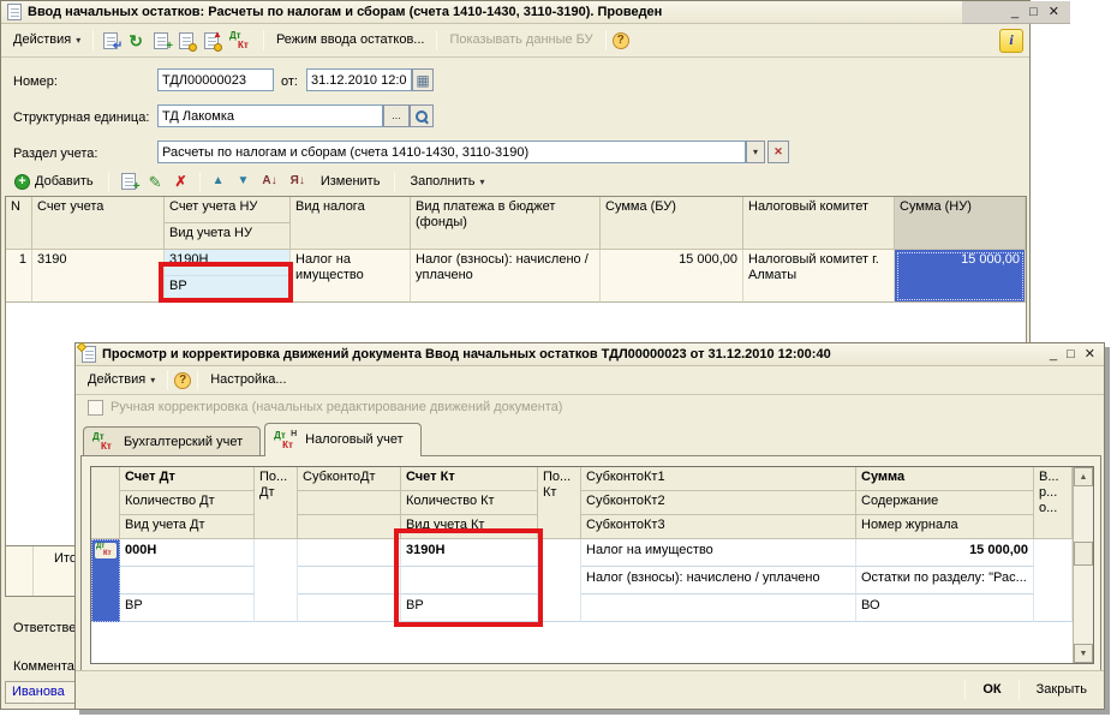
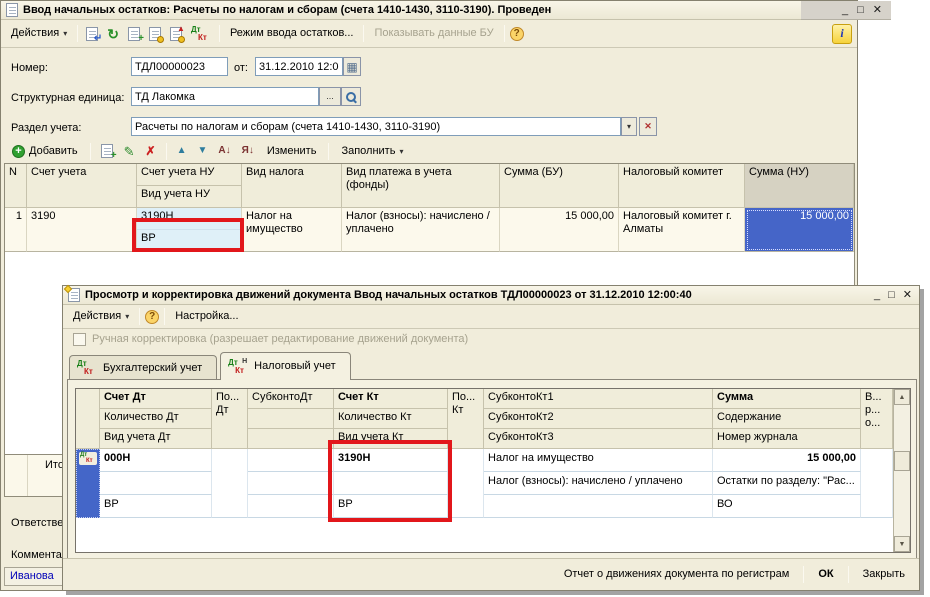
  Ввод начальных остатков: Расчеты по налогам и сборам (счета 1410-1430, 3110-3190). Проведен
  _
  □
  ✕
  Действия
  ▾
  ↵
  ↻
  +
  ▲
  Дт
  Кт
  Режим ввода остатков...
  Показывать данные БУ
  ?
  i
  Номер:
  ТДЛ00000023
  от:
  31.12.2010 12:0
  ▦
  Структурная единица:
  ТД Лакомка
  ...
  Раздел учета:
  Расчеты по налогам и сборам (счета 1410-1430, 3110-3190)
  ▾
  ✕
  +
  Добавить
  +
  ✎
  ✗
  ▲
  ▼
  А↓
  Я↓
  Изменить
  Заполнить
  ▾
  N
  Счет учета
  Счет учета НУ
  Вид налога
- Вид платежа в бюджет (фонды)
+ Вид платежа в учета (фонды)
  Сумма (БУ)
  Налоговый комитет
  Сумма (НУ)
  Вид учета НУ
  1
  3190
  3190Н
  Налог на имущество
  Налог (взносы): начислено / уплачено
  15 000,00
  Налоговый комитет г. Алматы
  15 000,00
  ВР
  Иванова
  Просмотр и корректировка движений документа Ввод начальных остатков ТДЛ00000023 от 31.12.2010 12:00:40
  _
  □
  ✕
  Действия
  ▾
  ?
  Настройка...
- Ручная корректировка (начальных редактирование движений документа)
+ Ручная корректировка (разрешает редактирование движений документа)
  Дт
  Кт
  Бухгалтерский учет
  Дт
  Кт
  Налоговый учет
  Счет Дт
  По...
  Дт
  СубконтоДт
  Счет Кт
  По...
  Кт
  СубконтоКт1
  Сумма
  В...
  р...
  о...
  Количество Дт
  Количество Кт
  СубконтоКт2
  Содержание
  Вид учета Дт
  Вид учета Кт
  СубконтоКт3
  Номер журнала
  000Н
  3190Н
  Налог на имущество
  15 000,00
  Налог (взносы): начислено / уплачено
  Остатки по разделу: "Рас...
  ВР
  ВР
  ВО
+ Отчет о движениях документа по регистрам
  ОК
  Закрыть
